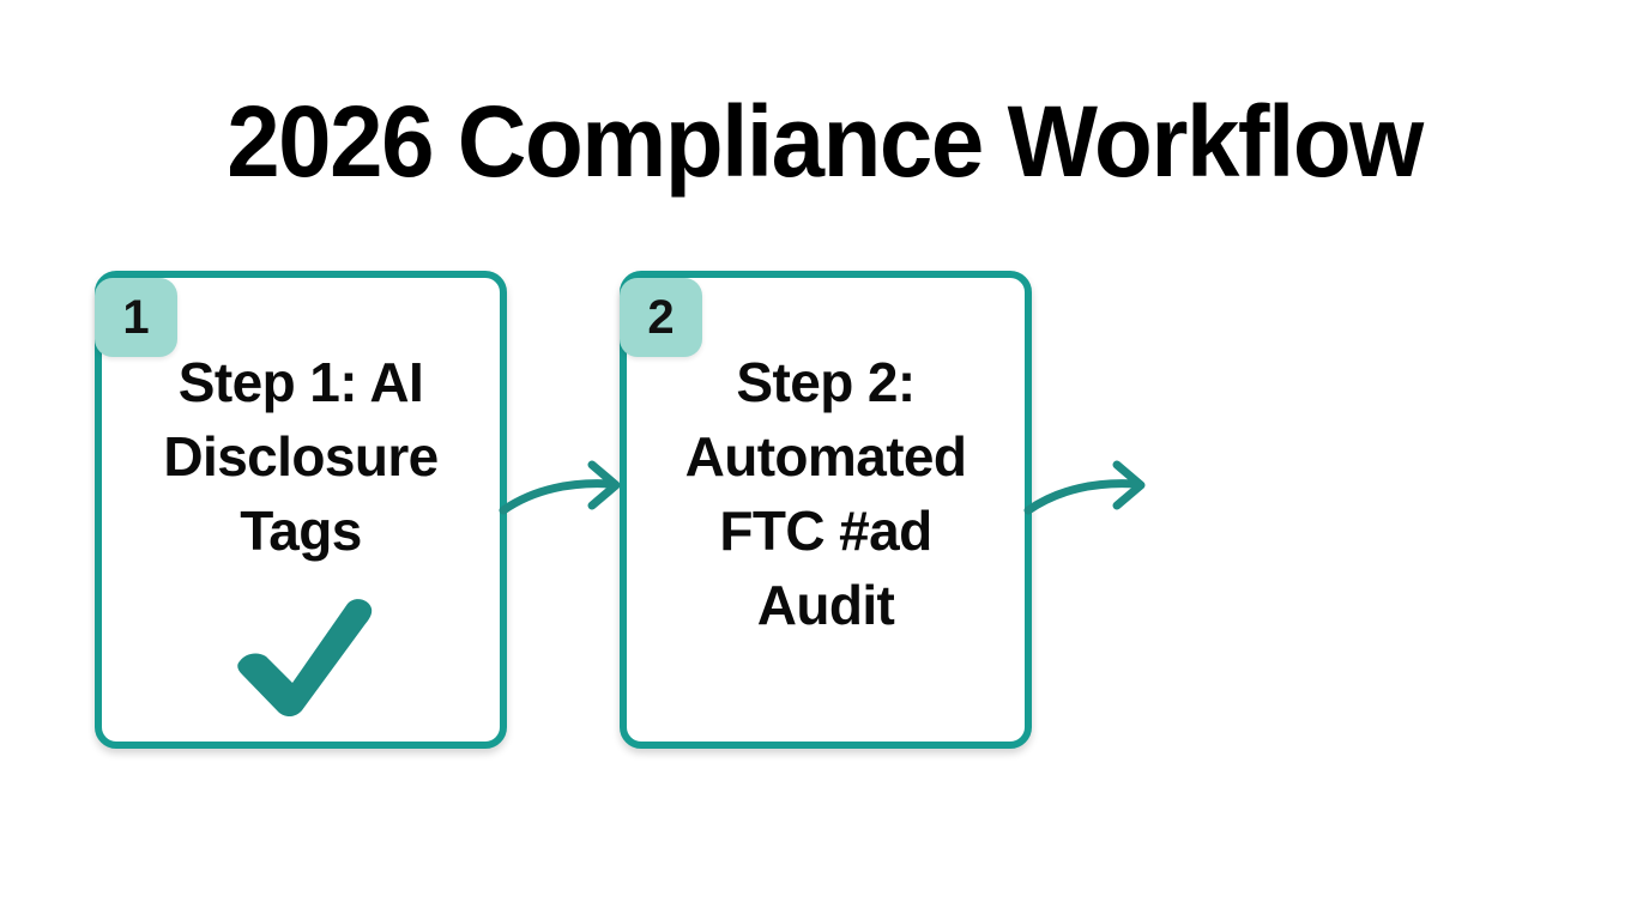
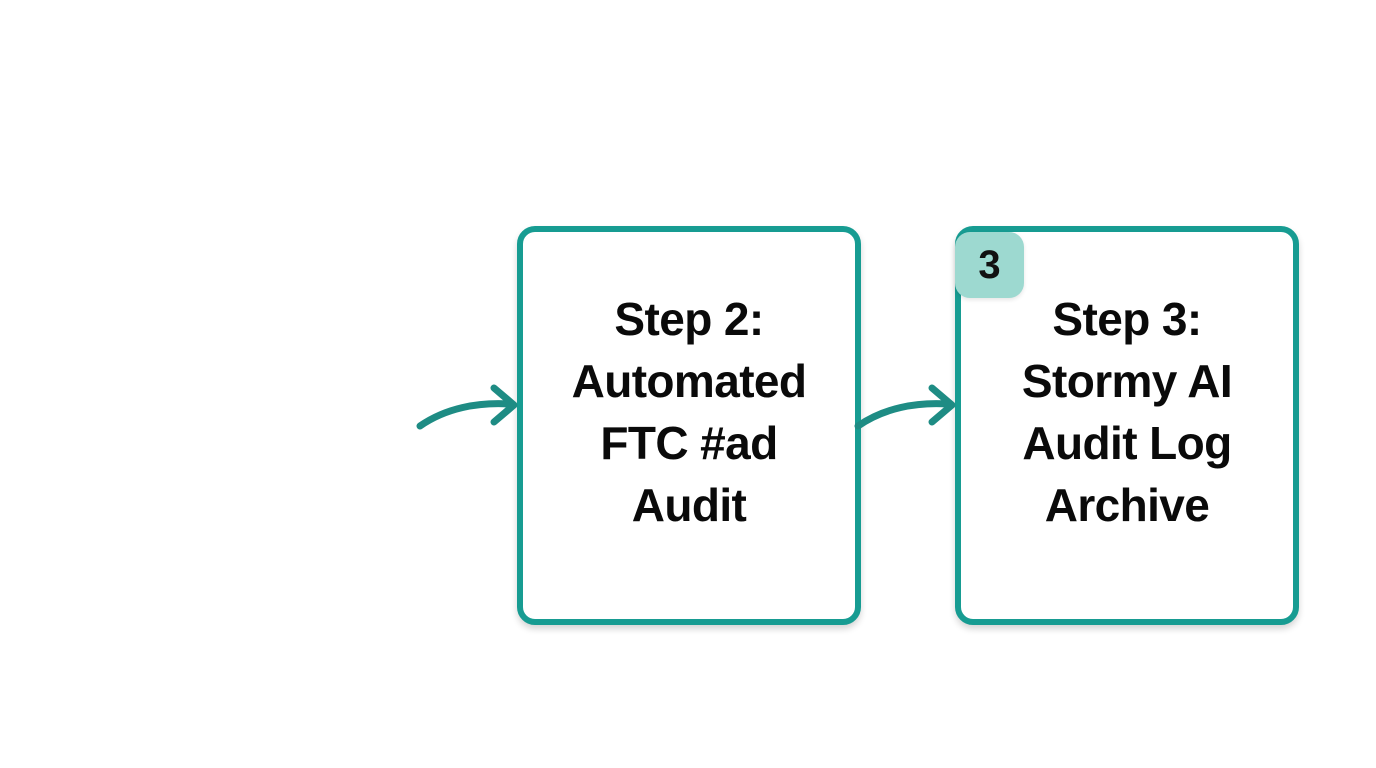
- 2026 Compliance Workflow
- 1
- Step 1: AI Disclosure Tags
- 2
  Step 2: Automated FTC #ad Audit
+ 3
+ Step 3: Stormy AI Audit Log Archive
